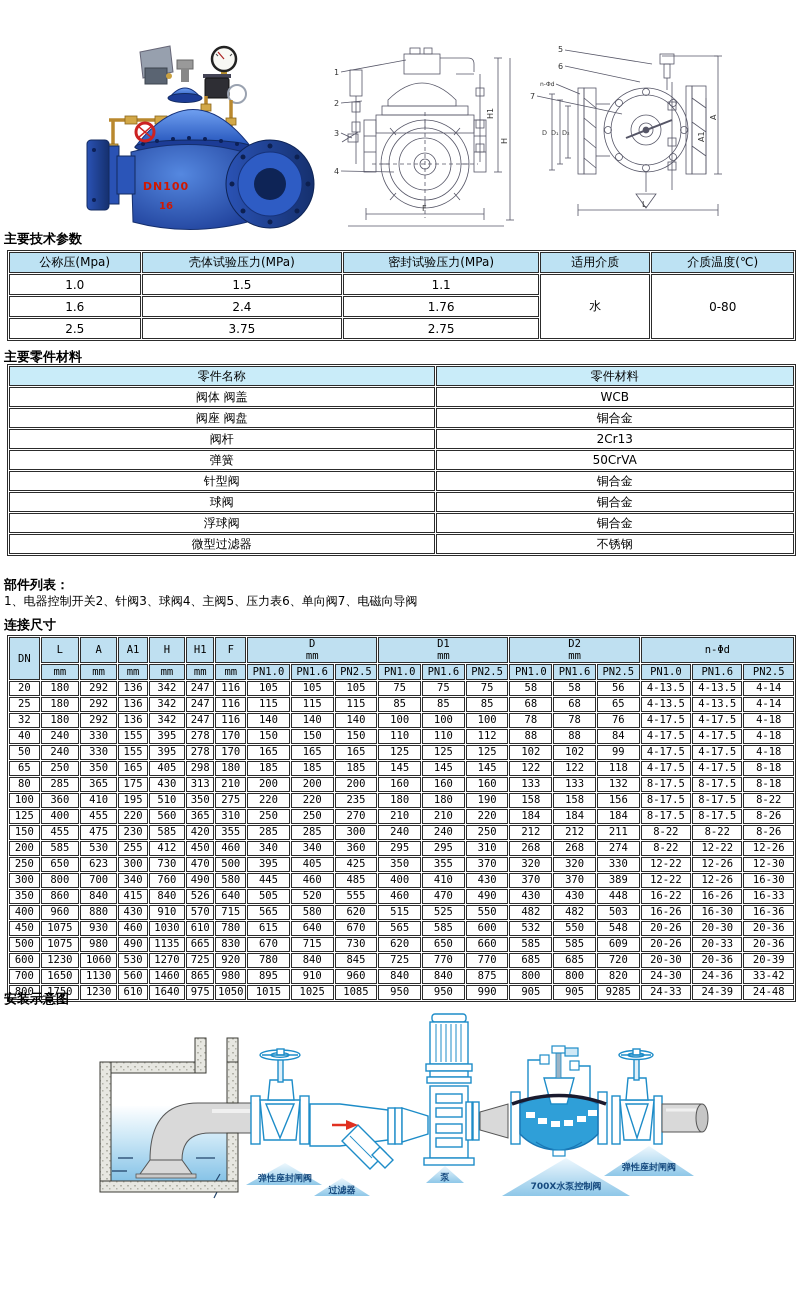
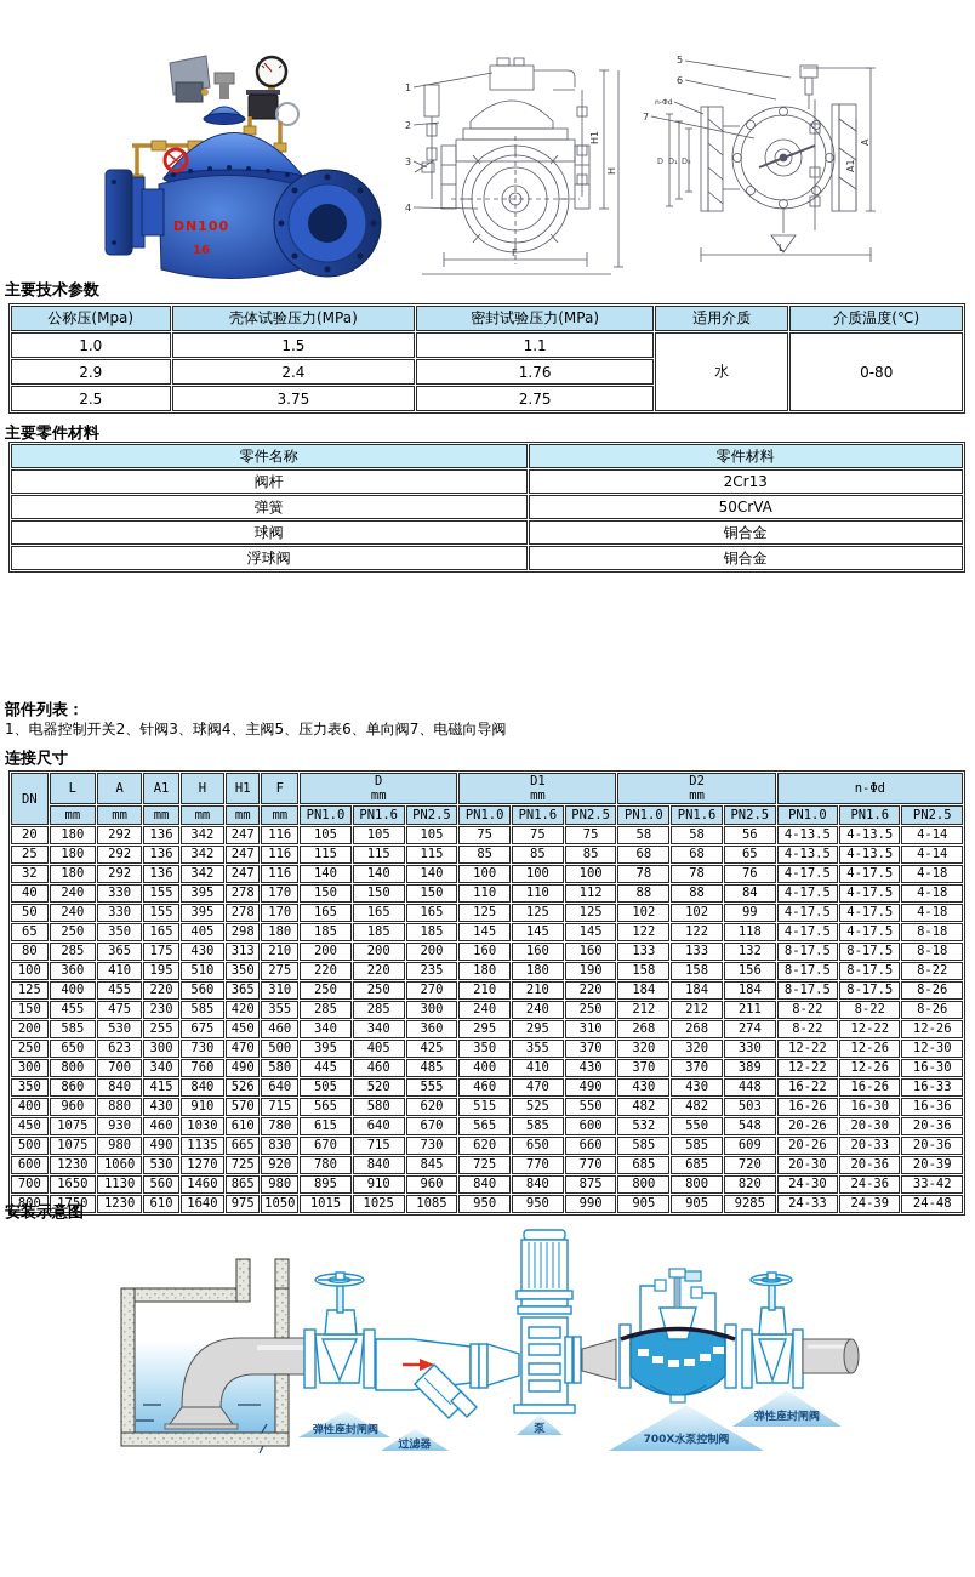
  DN100
  16
  1
  2
  3
  4
  F
  5
  6
  7
  D
  D₁
  D₂
  L
  主要技术参数
  公称压(Mpa)	壳体试验压力(MPa)	密封试验压力(MPa)	适用介质	介质温度(℃)
  1.0	1.5	1.1	水	0-80
- 1.6	2.4	1.76
+ 2.9	2.4	1.76
  2.5	3.75	2.75
  主要零件材料
  零件名称	零件材料
- 阀体 阀盖	WCB
- 阀座 阀盘	铜合金
  阀杆	2Cr13
  弹簧	50CrVA
- 针型阀	铜合金
  球阀	铜合金
  浮球阀	铜合金
- 微型过滤器	不锈钢
  部件列表：
  1、电器控制开关2、针阀3、球阀4、主阀5、压力表6、单向阀7、电磁向导阀
  连接尺寸
  DN	L	A	A1	H	H1	F	Dmm	D1mm	D2mm	n-Φd
  mm	mm	mm	mm	mm	mm	PN1.0	PN1.6	PN2.5	PN1.0	PN1.6	PN2.5	PN1.0	PN1.6	PN2.5	PN1.0	PN1.6	PN2.5
  20	180	292	136	342	247	116	105	105	105	75	75	75	58	58	56	4-13.5	4-13.5	4-14
  25	180	292	136	342	247	116	115	115	115	85	85	85	68	68	65	4-13.5	4-13.5	4-14
  32	180	292	136	342	247	116	140	140	140	100	100	100	78	78	76	4-17.5	4-17.5	4-18
  40	240	330	155	395	278	170	150	150	150	110	110	112	88	88	84	4-17.5	4-17.5	4-18
  50	240	330	155	395	278	170	165	165	165	125	125	125	102	102	99	4-17.5	4-17.5	4-18
  65	250	350	165	405	298	180	185	185	185	145	145	145	122	122	118	4-17.5	4-17.5	8-18
  80	285	365	175	430	313	210	200	200	200	160	160	160	133	133	132	8-17.5	8-17.5	8-18
  100	360	410	195	510	350	275	220	220	235	180	180	190	158	158	156	8-17.5	8-17.5	8-22
  125	400	455	220	560	365	310	250	250	270	210	210	220	184	184	184	8-17.5	8-17.5	8-26
  150	455	475	230	585	420	355	285	285	300	240	240	250	212	212	211	8-22	8-22	8-26
- 200	585	530	255	412	450	460	340	340	360	295	295	310	268	268	274	8-22	12-22	12-26
+ 200	585	530	255	675	450	460	340	340	360	295	295	310	268	268	274	8-22	12-22	12-26
  250	650	623	300	730	470	500	395	405	425	350	355	370	320	320	330	12-22	12-26	12-30
  300	800	700	340	760	490	580	445	460	485	400	410	430	370	370	389	12-22	12-26	16-30
  350	860	840	415	840	526	640	505	520	555	460	470	490	430	430	448	16-22	16-26	16-33
  400	960	880	430	910	570	715	565	580	620	515	525	550	482	482	503	16-26	16-30	16-36
  450	1075	930	460	1030	610	780	615	640	670	565	585	600	532	550	548	20-26	20-30	20-36
  500	1075	980	490	1135	665	830	670	715	730	620	650	660	585	585	609	20-26	20-33	20-36
  600	1230	1060	530	1270	725	920	780	840	845	725	770	770	685	685	720	20-30	20-36	20-39
  700	1650	1130	560	1460	865	980	895	910	960	840	840	875	800	800	820	24-30	24-36	33-42
  800	1750	1230	610	1640	975	1050	1015	1025	1085	950	950	990	905	905	9285	24-33	24-39	24-48
  安装示意图
  弹性座封闸阀
  过滤器
  泵
  700X水泵控制阀
  弹性座封闸阀
